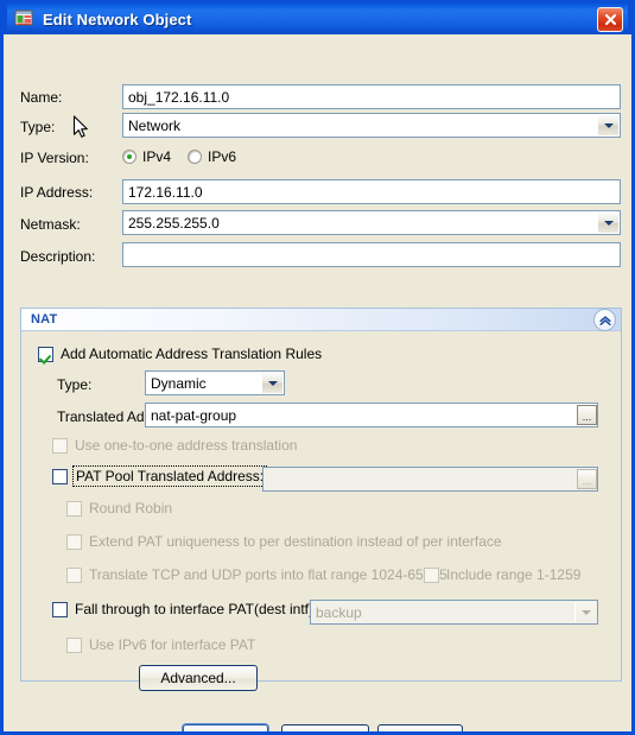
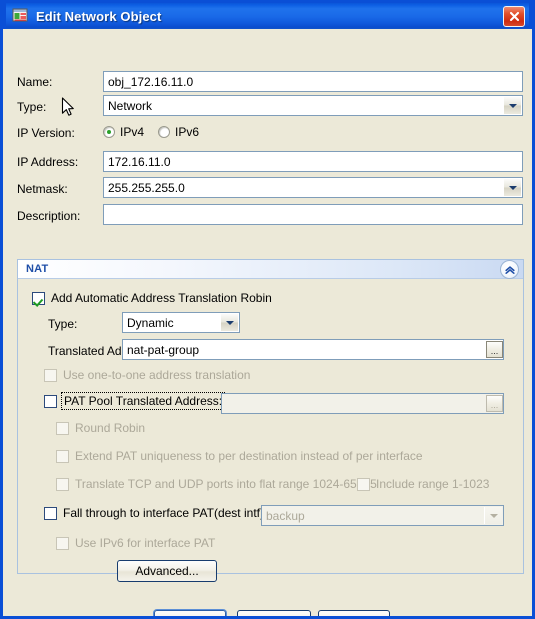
  Edit Network Object
  Name:
  obj_172.16.11.0
  Type:
  Network
  IP Version:
  IPv4
  IPv6
  IP Address:
  172.16.11.0
  Netmask:
  255.255.255.0
  Description:
  NAT
- Add Automatic Address Translation Rules
+ Add Automatic Address Translation Robin
  Type:
  Dynamic
  Translated Ad
  nat-pat-group
  ...
  Use one-to-one address translation
  PAT Pool Translated Address
  ...
  Round Robin
  Extend PAT uniqueness to per destination instead of per interface
  Translate TCP and UDP ports into flat range 1024-655
- Include range 1-1259
+ Include range 1-1023
  Fall through to interface PAT(dest intf
  backup
  Use IPv6 for interface PAT
  Advanced...
